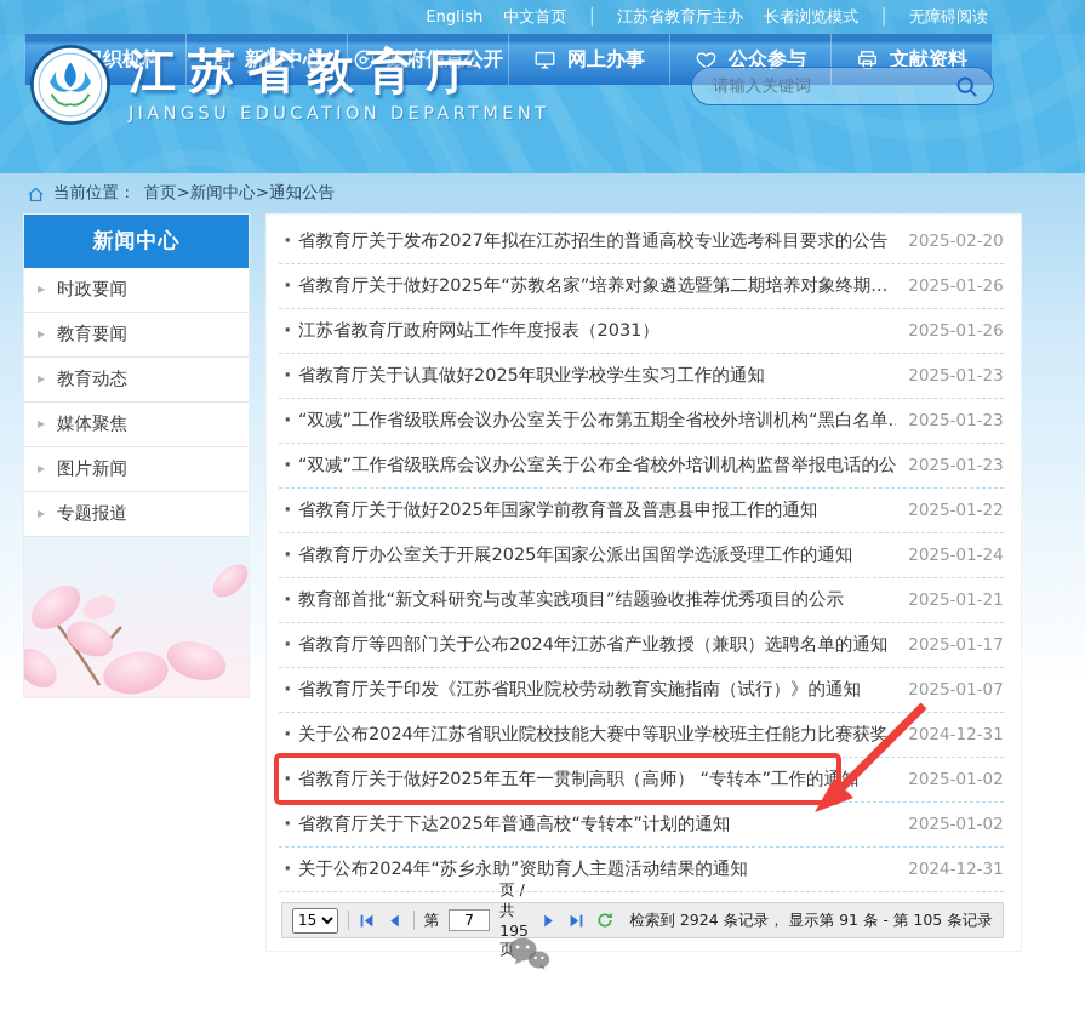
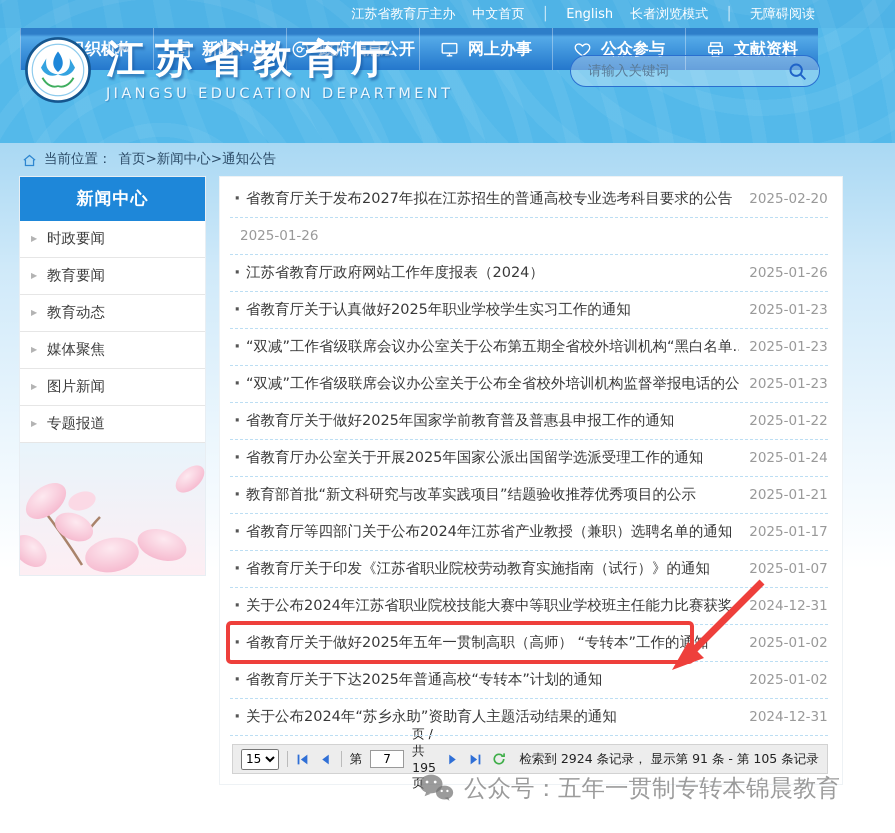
- English
+ 江苏省教育厅主办
  中文首页
  │
- 江苏省教育厅主办
+ English
  长者浏览模式
  │
  无障碍阅读
  江苏省教育厅
  JIANGSU EDUCATION DEPARTMENT
  请输入关键词
  织机构
  新闻中心
  政府信息公开
  网上办事
  公众参与
  文献资料
  当前位置：
  首页>新闻中心>通知公告
  新闻中心
  时政要闻
  教育要闻
  教育动态
  媒体聚焦
  图片新闻
  专题报道
  省教育厅关于发布2027年拟在江苏招生的普通高校专业选考科目要求的公告
  2025-02-20
- 省教育厅关于做好2025年“苏教名家”培养对象遴选暨第二期培养对象终期...
  2025-01-26
- 江苏省教育厅政府网站工作年度报表（2031）
+ 江苏省教育厅政府网站工作年度报表（2024）
  2025-01-26
  省教育厅关于认真做好2025年职业学校学生实习工作的通知
  2025-01-23
  “双减”工作省级联席会议办公室关于公布第五期全省校外培训机构“黑白名单.
  2025-01-23
  “双减”工作省级联席会议办公室关于公布全省校外培训机构监督举报电话的公
  2025-01-23
  省教育厅关于做好2025年国家学前教育普及普惠县申报工作的通知
  2025-01-22
  省教育厅办公室关于开展2025年国家公派出国留学选派受理工作的通知
  2025-01-24
  教育部首批“新文科研究与改革实践项目”结题验收推荐优秀项目的公示
  2025-01-21
  省教育厅等四部门关于公布2024年江苏省产业教授（兼职）选聘名单的通知
  2025-01-17
  省教育厅关于印发《江苏省职业院校劳动教育实施指南（试行）》的通知
  2025-01-07
  关于公布2024年江苏省职业院校技能大赛中等职业学校班主任能力比赛获奖
  2024-12-31
  省教育厅关于做好2025年五年一贯制高职（高师） “专转本”工作的通
  2025-01-02
  省教育厅关于下达2025年普通高校“专转本”计划的通知
  2025-01-02
  关于公布2024年“苏乡永助”资助育人主题活动结果的通知
  2024-12-31
  15
  第
  7
  页 / 共 195 页
  检索到 2924 条记录， 显示第 91 条 - 第 105 条记录
+ 公众号：五年一贯制专转本锦晨教育
